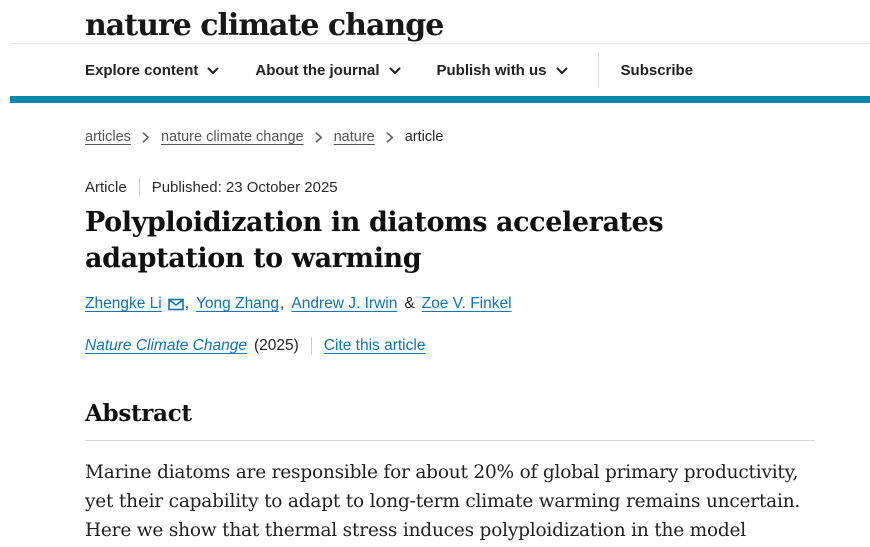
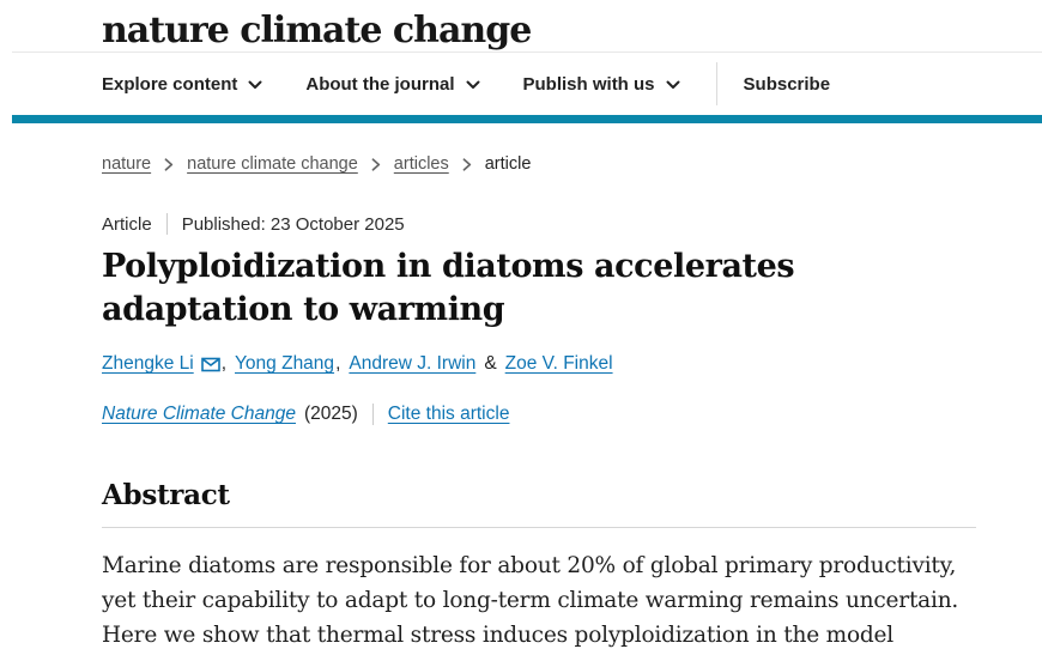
  nature climate change
  Explore content
  About the journal
  Publish with us
  Subscribe
- articles
+ nature
  nature climate change
- nature
+ articles
  article
  Article
  Published: 23 October 2025
  Polyploidization in diatoms accelerates adaptation to warming
  Zhengke Li
  ,
  Yong Zhang
  ,
  Andrew J. Irwin
  &
  Zoe V. Finkel
  Nature Climate Change
  (2025)
  Cite this article
  Abstract
  Marine diatoms are responsible for about 20% of global primary productivity, yet their capability to adapt to long-term climate warming remains uncertain. Here we show that thermal stress induces polyploidization in the model
